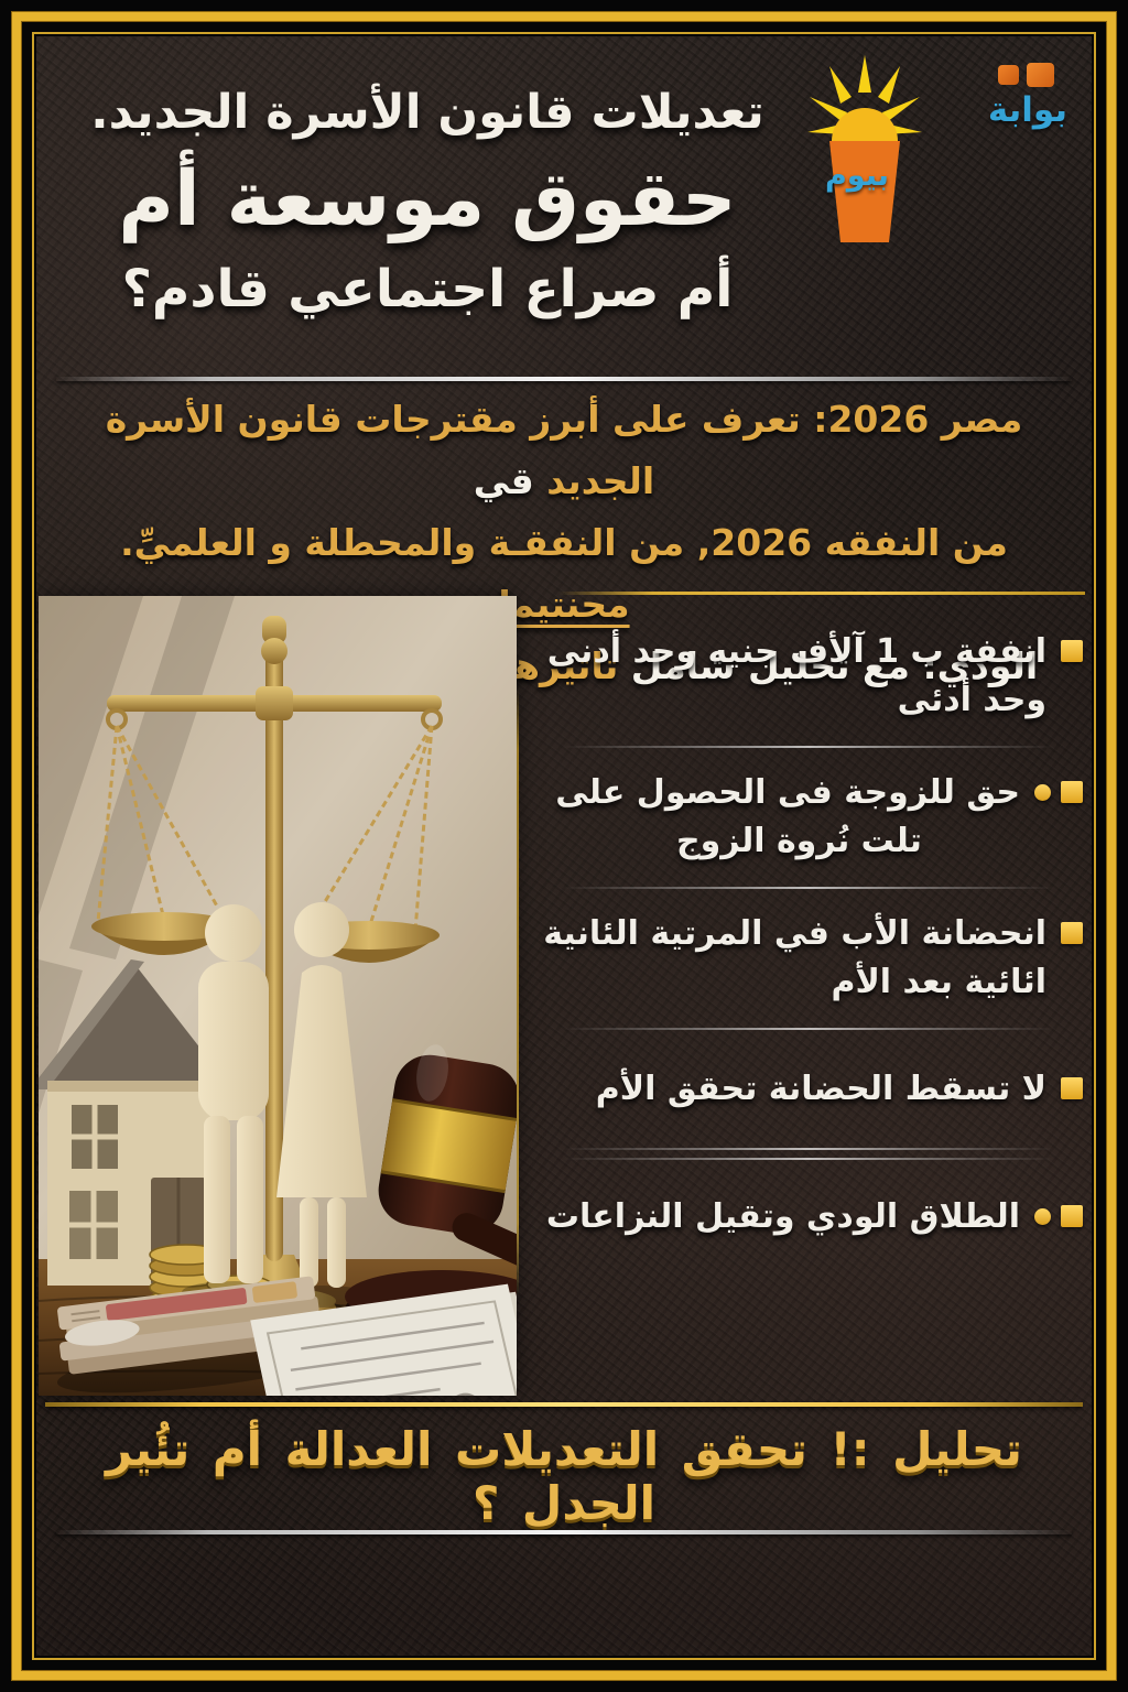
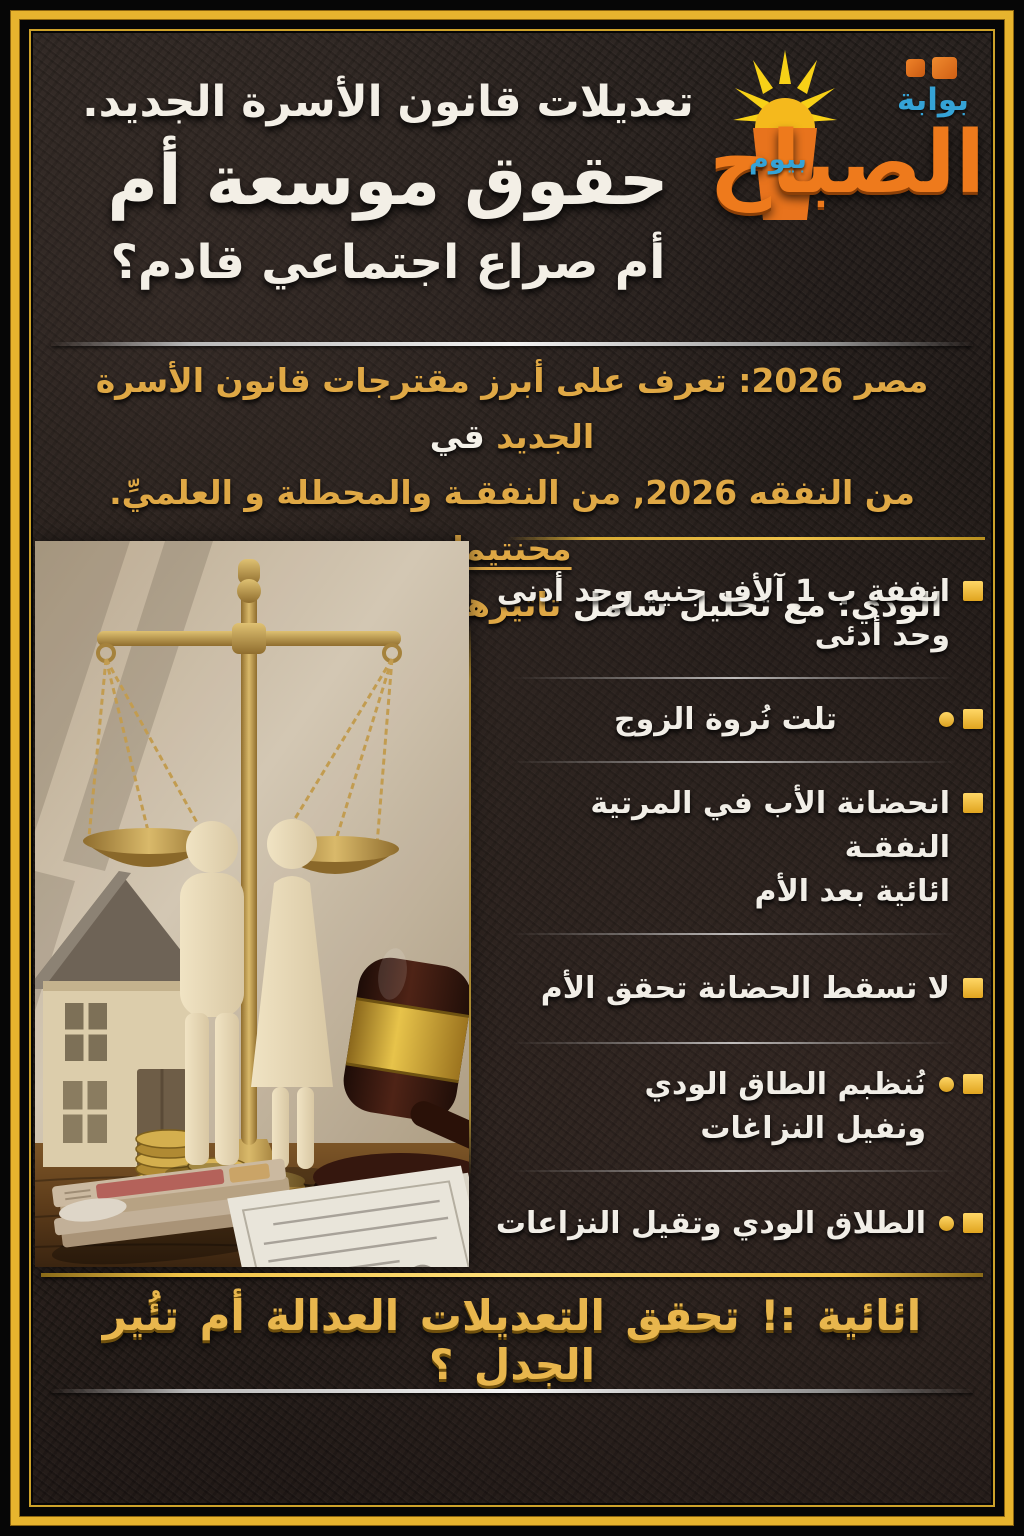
  بوابة
+ الصباح
  بيوم
  تعديلات قانون الأسرة الجديد.
  حقوق موسعة أم
  أم صراع اجتماعي قادم؟
  مصر 2026: تعرف على أبرز مقترجات قانون الأسرة الجديد قي
  من النفقه 2026, من النفقـة والمحطلة و العلميِّ. محنتيم
  انففة ب 1 آلأف جنيه وحد أدنى
  وحد أدئى
- حق للزوجة فى الحصول على
  تلت نُروة الزوج
- انحضانة الأب في المرتية الئانية
+ انحضانة الأب في المرتية النفقـة
  ائائية بعد الأم
  لا تسقط الحضانة تحقق الأم
+ نُنظبم الطاق الودي
+ ونفيل النزاغات
  الطلاق الودي وتقيل النزاعات
- تحليل :! تحقق التعديلات العدالة أم تئُير الجدل ؟
+ ائائية :! تحقق التعديلات العدالة أم تئُير الجدل ؟
